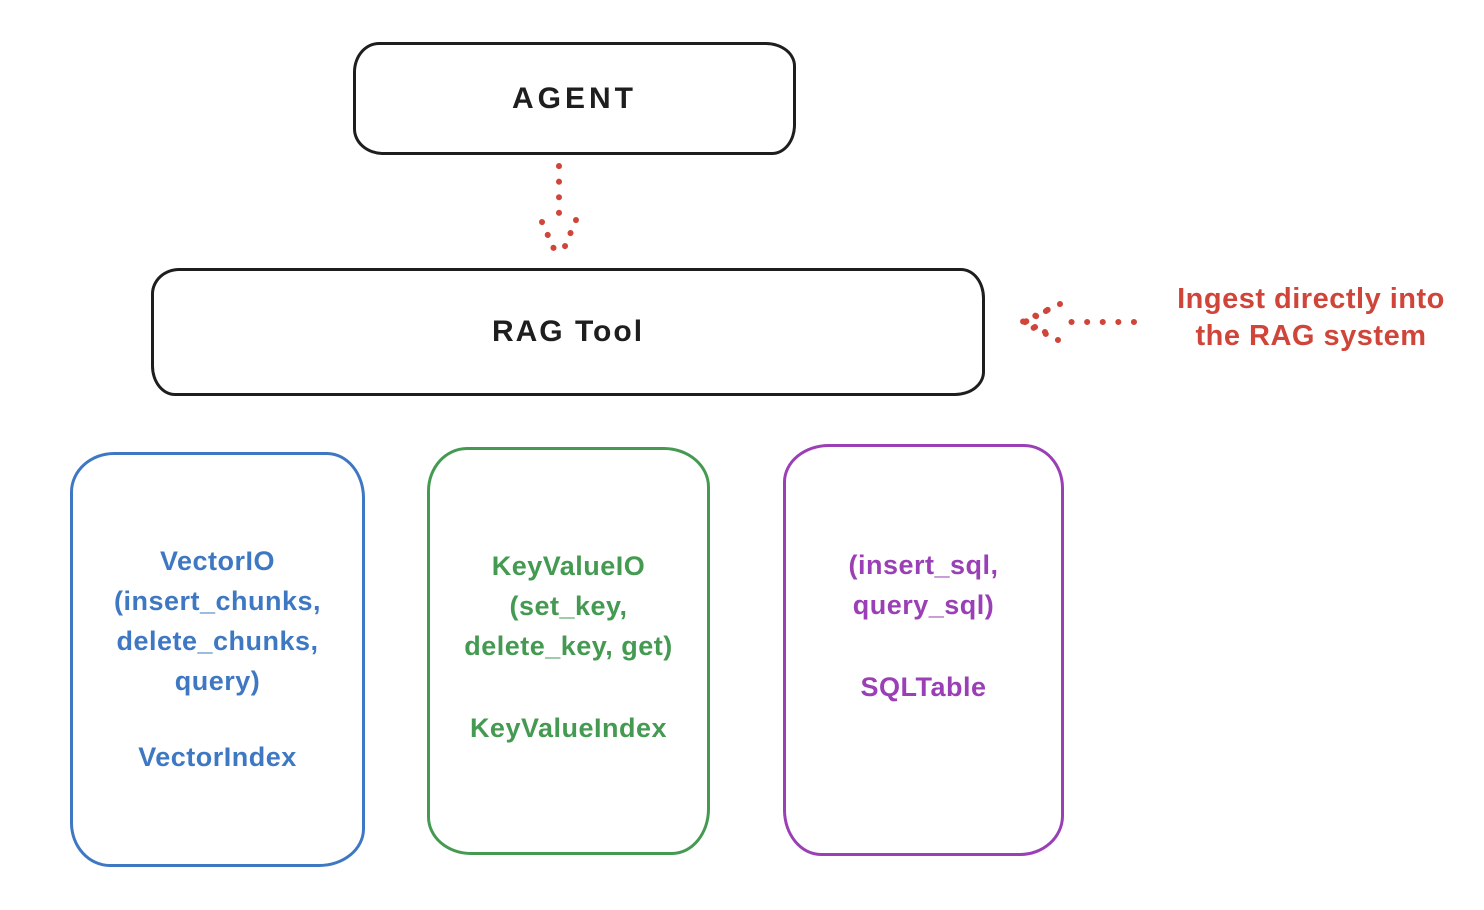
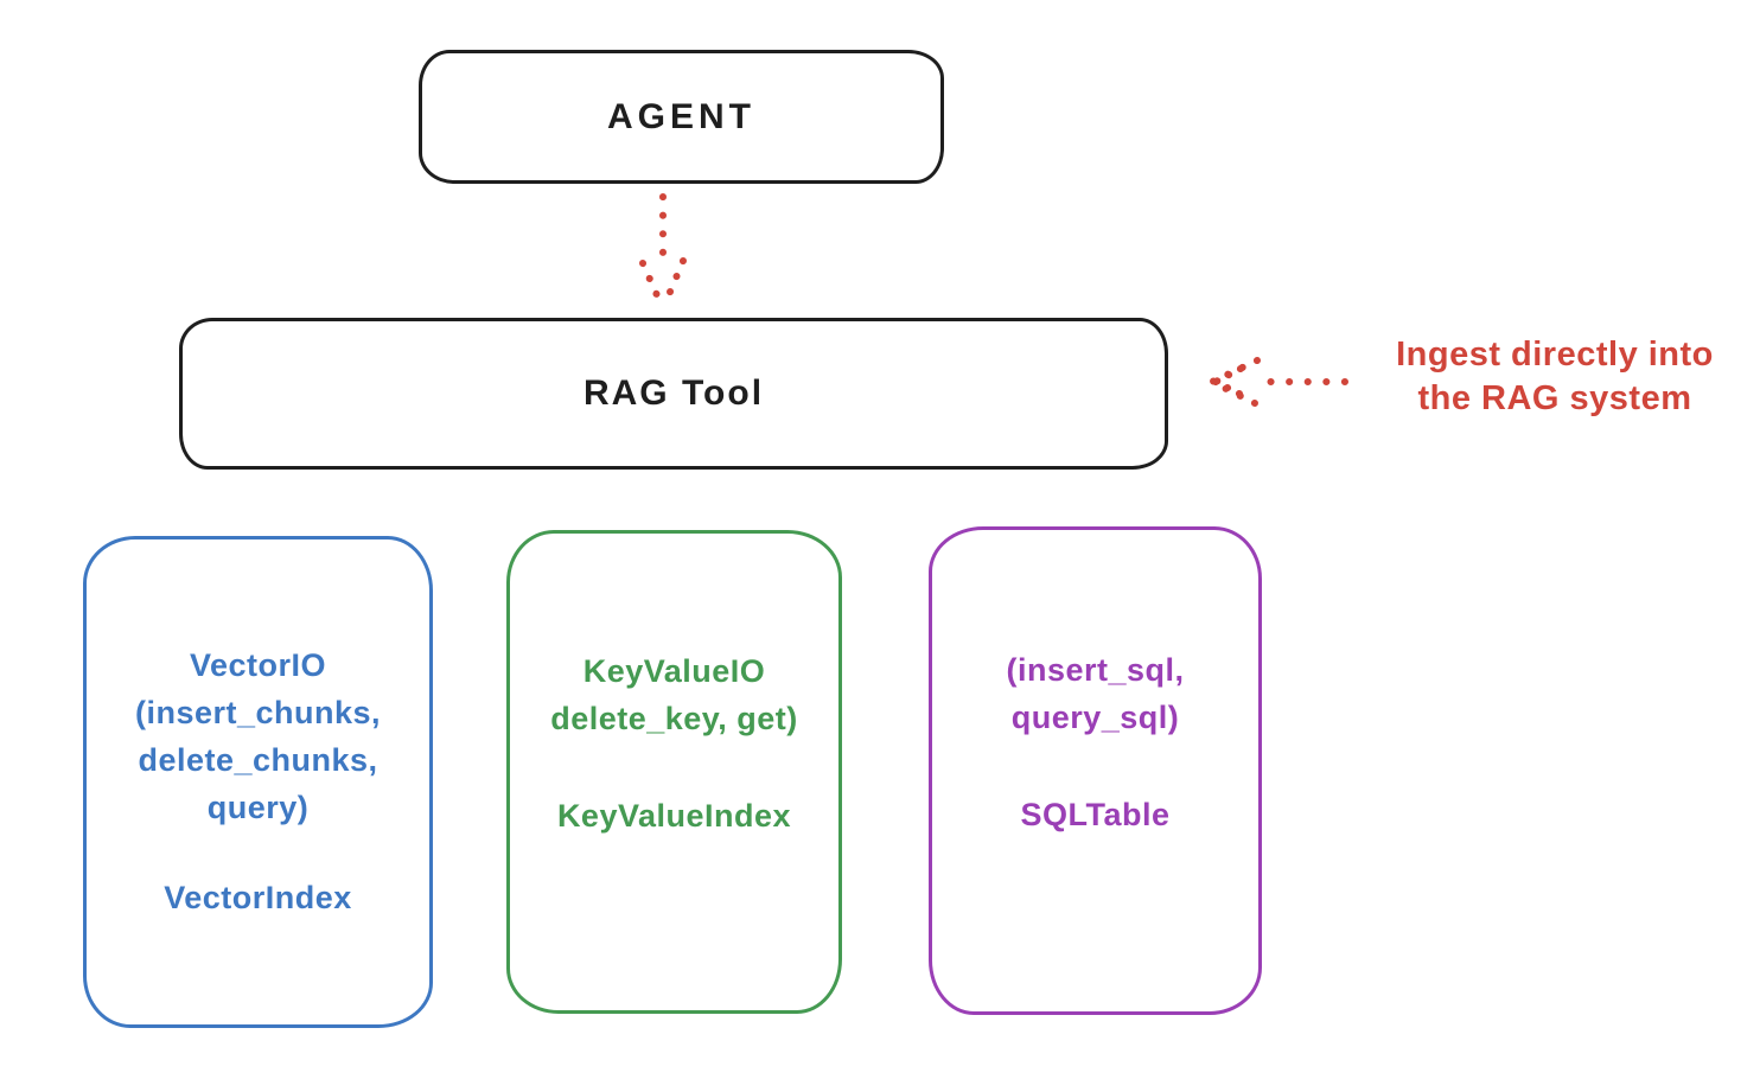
  AGENT
  RAG Tool
  Ingest directly into
  the RAG system
  VectorIO
  (insert_chunks,
  delete_chunks,
  query)
  VectorIndex
  KeyValueIO
- (set_key,
  delete_key, get)
  KeyValueIndex
  (insert_sql,
  query_sql)
  SQLTable
